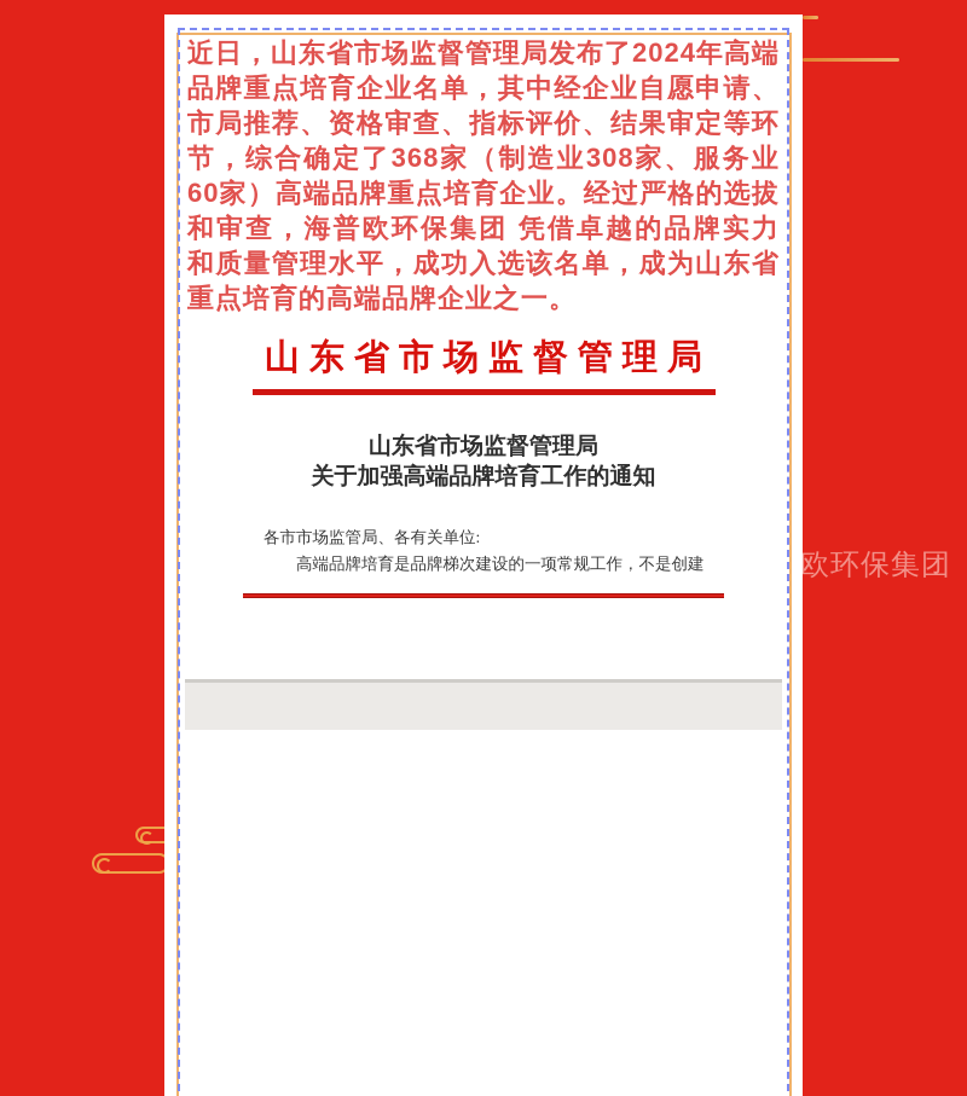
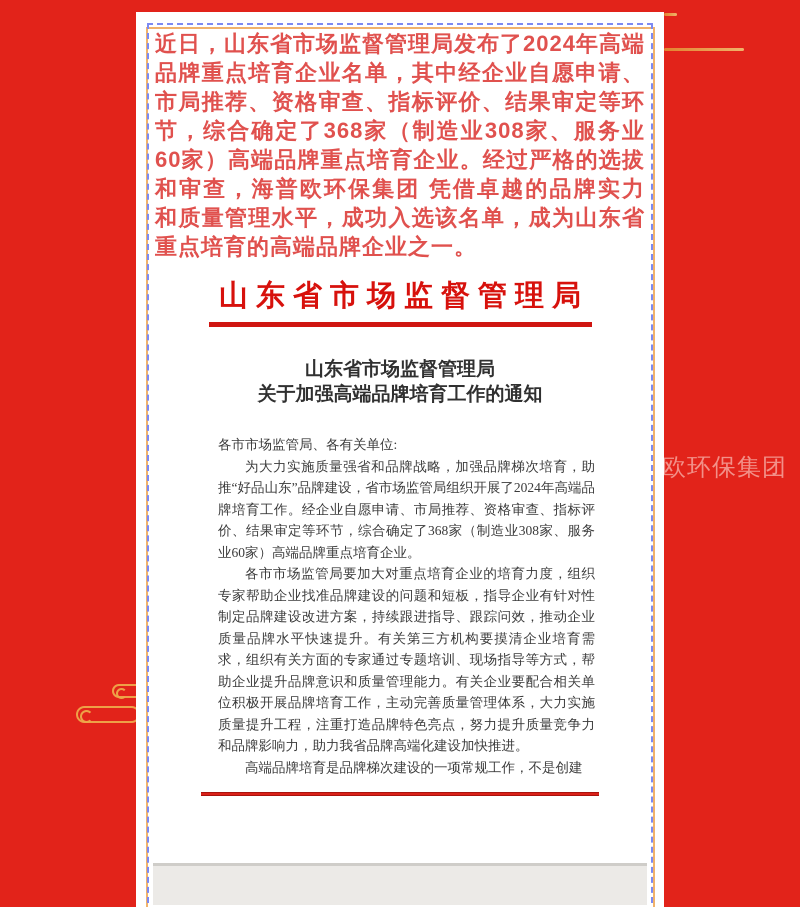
  欧环保集团
  近日，山东省市场监督管理局发布了2024年高端品牌重点培育企业名单，其中经企业自愿申请、市局推荐、资格审查、指标评价、结果审定等环节，综合确定了368家（制造业308家、服务业60家）高端品牌重点培育企业。经过严格的选拔和审查，海普欧环保集团 凭借卓越的品牌实力和质量管理水平，成功入选该名单，成为山东省重点培育的高端品牌企业之一。
  山东省市场监督管理局
  山东省市场监督管理局
  关于加强高端品牌培育工作的通知
  各市市场监管局、各有关单位:
+ 为大力实施质量强省和品牌战略，加强品牌梯次培育，助推“好品山东”品牌建设，省市场监管局组织开展了2024年高端品牌培育工作。经企业自愿申请、市局推荐、资格审查、指标评价、结果审定等环节，综合确定了368家（制造业308家、服务业60家）高端品牌重点培育企业。
+ 各市市场监管局要加大对重点培育企业的培育力度，组织专家帮助企业找准品牌建设的问题和短板，指导企业有针对性制定品牌建设改进方案，持续跟进指导、跟踪问效，推动企业质量品牌水平快速提升。有关第三方机构要摸清企业培育需求，组织有关方面的专家通过专题培训、现场指导等方式，帮助企业提升品牌意识和质量管理能力。有关企业要配合相关单位积极开展品牌培育工作，主动完善质量管理体系，大力实施质量提升工程，注重打造品牌特色亮点，努力提升质量竞争力和品牌影响力，助力我省品牌高端化建设加快推进。
  高端品牌培育是品牌梯次建设的一项常规工作，不是创建
